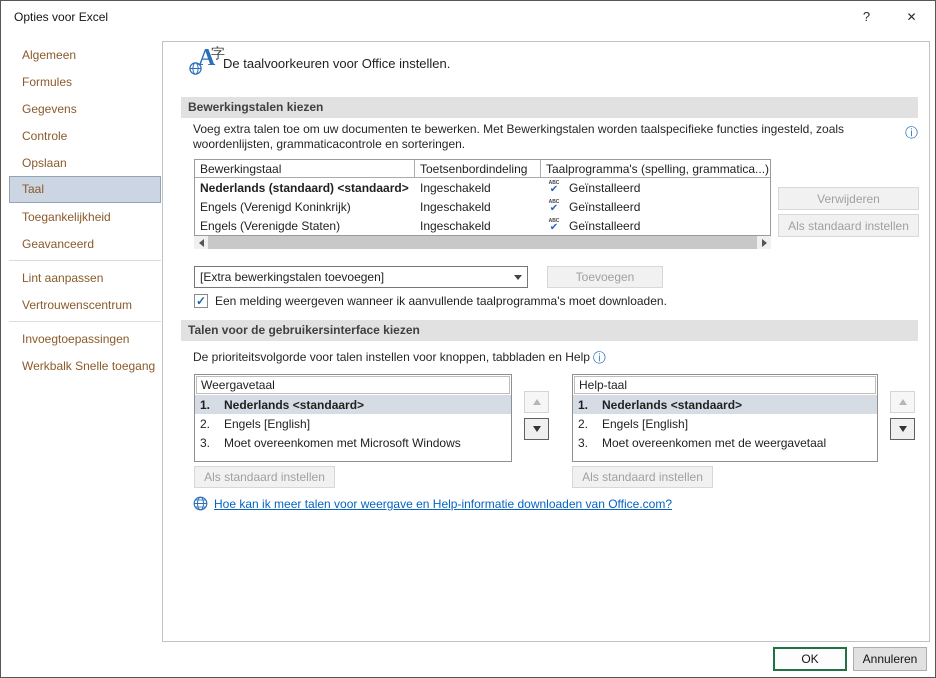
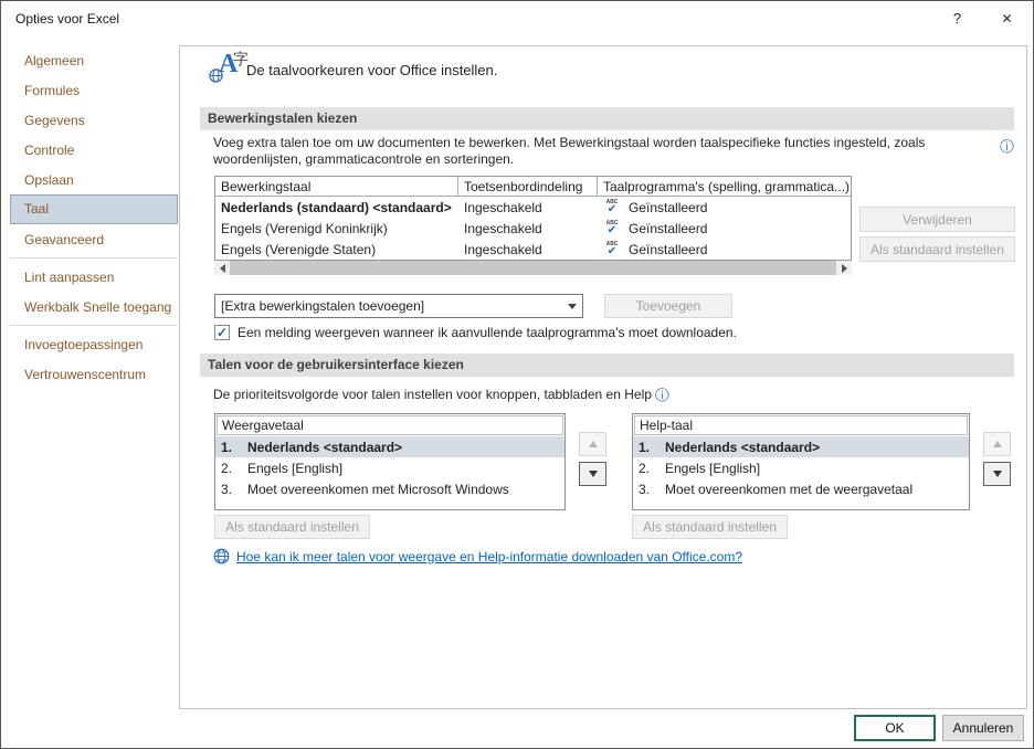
  Opties voor Excel
  ?
  ✕
  Algemeen
  Formules
  Gegevens
  Controle
  Opslaan
  Taal
- Toegankelijkheid
  Geavanceerd
  Lint aanpassen
- Vertrouwenscentrum
+ Werkbalk Snelle toegang
  Invoegtoepassingen
- Werkbalk Snelle toegang
+ Vertrouwenscentrum
  A
  字
  De taalvoorkeuren voor Office instellen.
  Bewerkingstalen kiezen
- Voeg extra talen toe om uw documenten te bewerken. Met Bewerkingstalen worden taalspecifieke functies ingesteld, zoals woordenlijsten, grammaticacontrole en sorteringen.
+ Voeg extra talen toe om uw documenten te bewerken. Met Bewerkingstaal worden taalspecifieke functies ingesteld, zoals woordenlijsten, grammaticacontrole en sorteringen.
  ⓘ
  Bewerkingstaal
  Toetsenbordindeling
  Taalprogramma's (spelling, grammatica...)
  Nederlands (standaard) <standaard>
  Ingeschakeld
  ✔
  Geïnstalleerd
  Engels (Verenigd Koninkrijk)
  Ingeschakeld
  ✔
  Geïnstalleerd
  Engels (Verenigde Staten)
  Ingeschakeld
  ✔
  Geïnstalleerd
  Verwijderen
  Als standaard instellen
  [Extra bewerkingstalen toevoegen]
  Toevoegen
  Een melding weergeven wanneer ik aanvullende taalprogramma's moet downloaden.
  Talen voor de gebruikersinterface kiezen
  De prioriteitsvolgorde voor talen instellen voor knoppen, tabbladen en Help
  ⓘ
  Weergavetaal
  1.
  Nederlands <standaard>
  2.
  Engels [English]
  3.
  Moet overeenkomen met Microsoft Windows
  Als standaard instellen
  Help-taal
  1.
  Nederlands <standaard>
  2.
  Engels [English]
  3.
  Moet overeenkomen met de weergavetaal
  Als standaard instellen
  Hoe kan ik meer talen voor weergave en Help-informatie downloaden van Office.com?
  OK
  Annuleren
